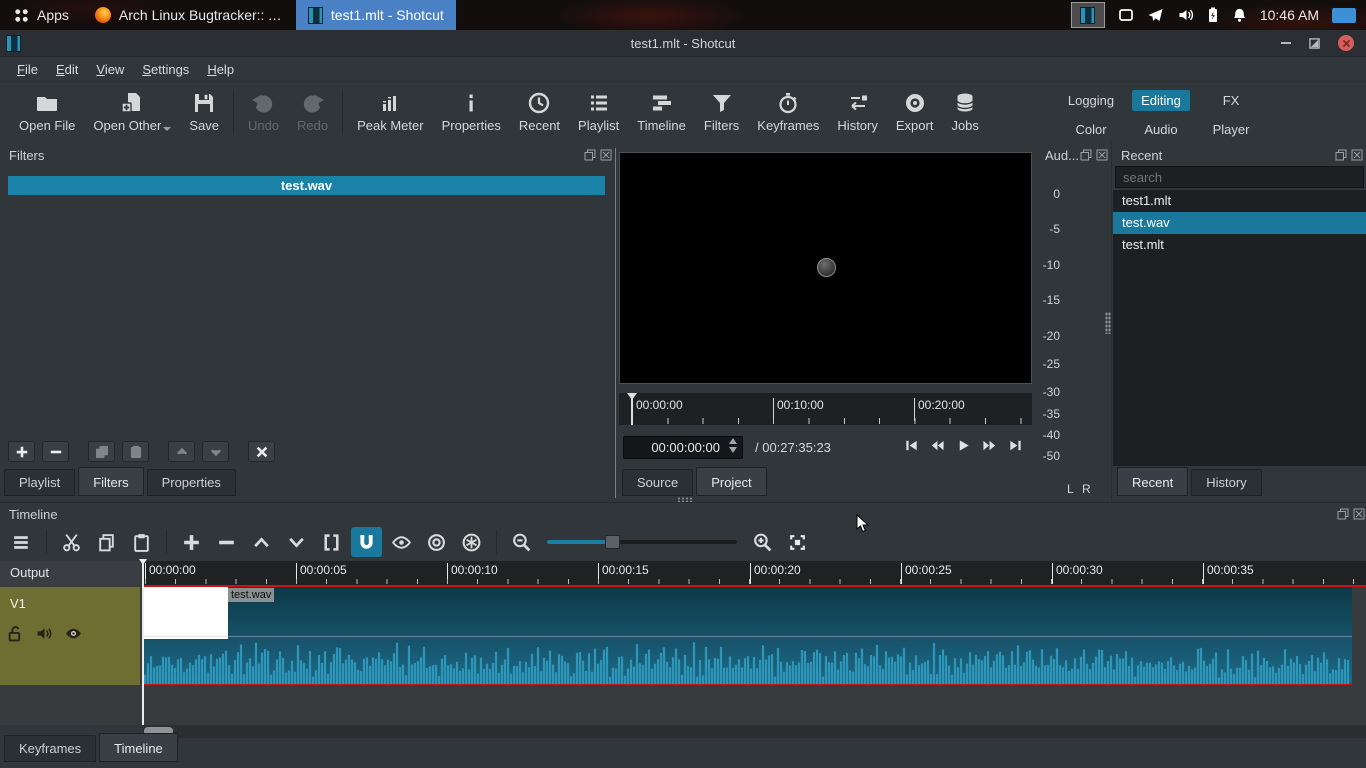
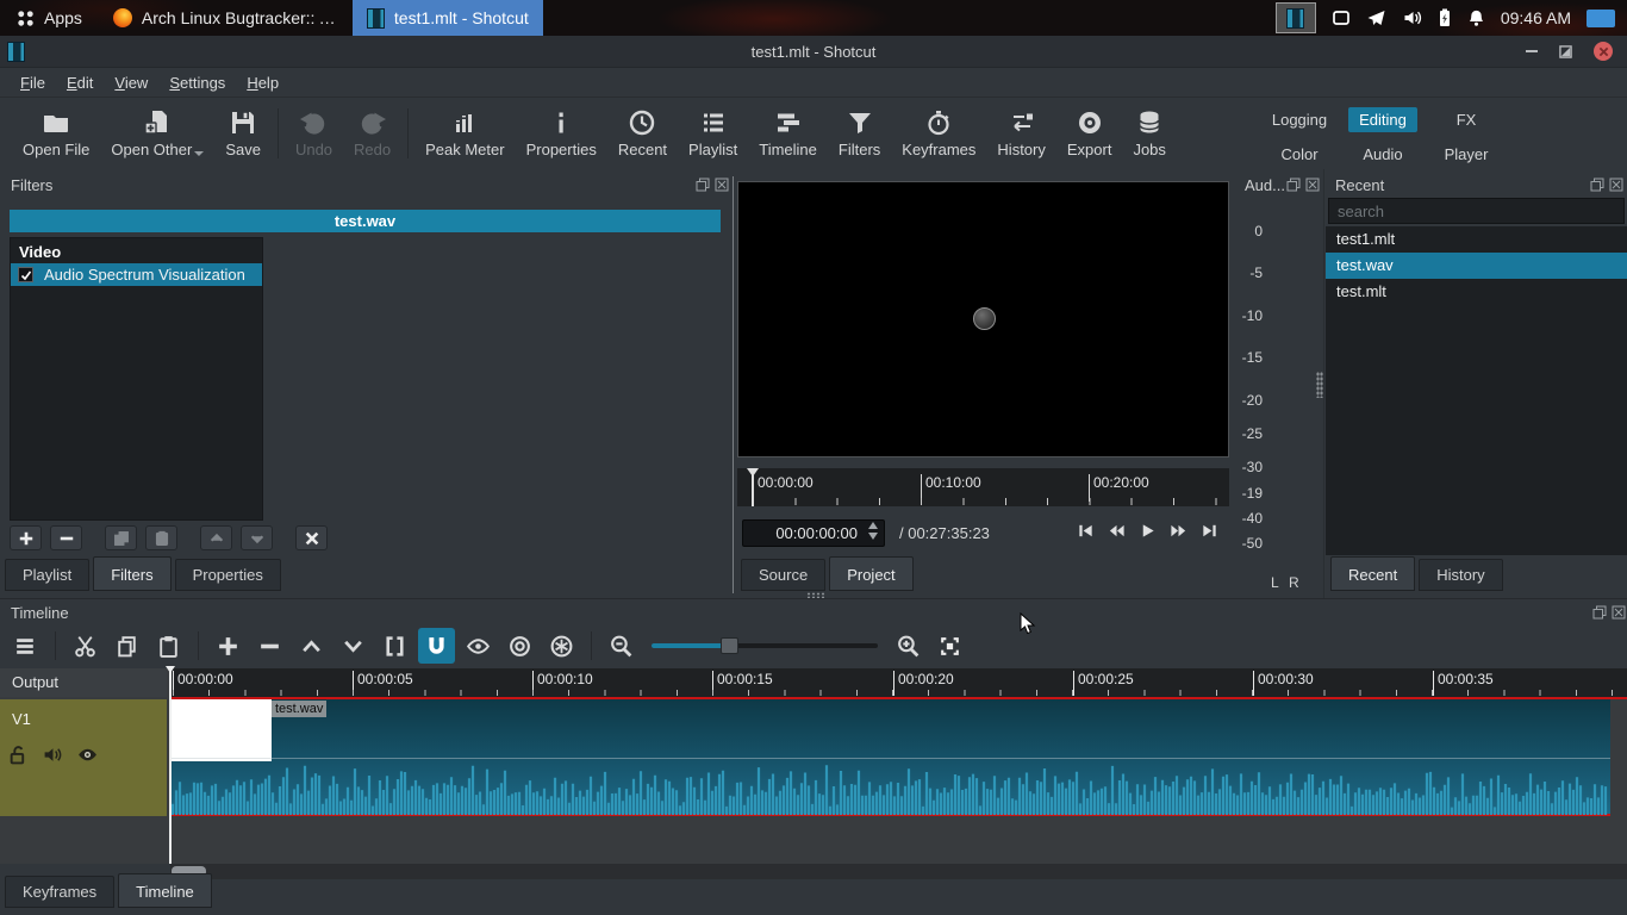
  Apps
  Arch Linux Bugtracker:: A..
  test1.mlt - Shotcut
- 10:46 AM
+ 09:46 AM
  test1.mlt - Shotcut
  File
  Edit
  View
  Settings
  Help
  Open File
  Open Other
  Save
  Undo
  Redo
  Peak Meter
  Properties
  Recent
  Playlist
  Timeline
  Filters
  Keyframes
  History
  Export
  Jobs
  Logging
  Editing
  FX
  Color
  Audio
  Player
  Filters
  test.wav
+ Video
+ Audio Spectrum Visualization
  Playlist
  Filters
  Properties
  00:00:00
  00:10:00
  00:20:00
  00:00:00:00
  / 00:27:35:23
  Source
  Project
  Aud...
  0
  -5
  -10
  -15
  -20
  -25
  -30
- -35
+ -19
  -40
  -50
  L
  R
  Recent
  search
  test1.mlt
  test.wav
  test.mlt
  Recent
  History
  Timeline
  Output
  00:00:00
  00:00:05
  00:00:10
  00:00:15
  00:00:20
  00:00:25
  00:00:30
  00:00:35
  V1
  test.wav
  Keyframes
  Timeline
